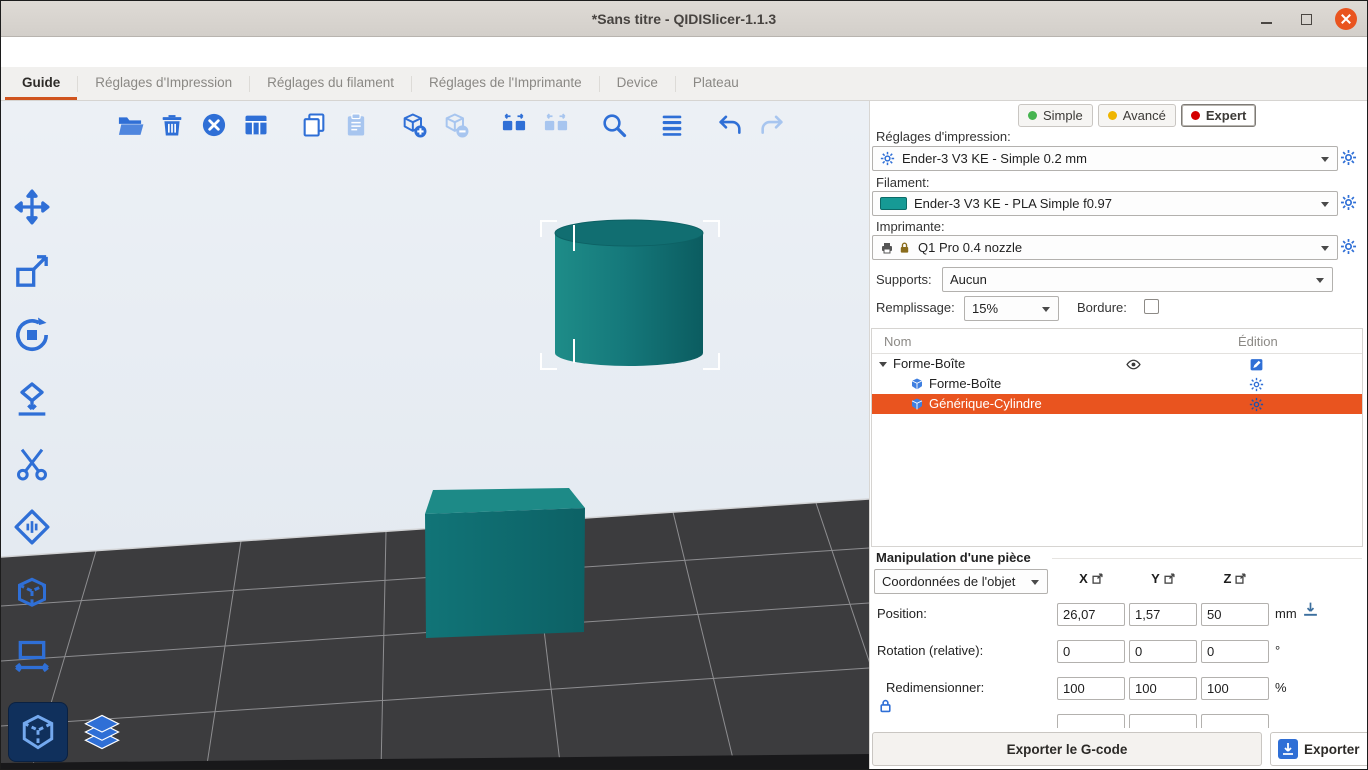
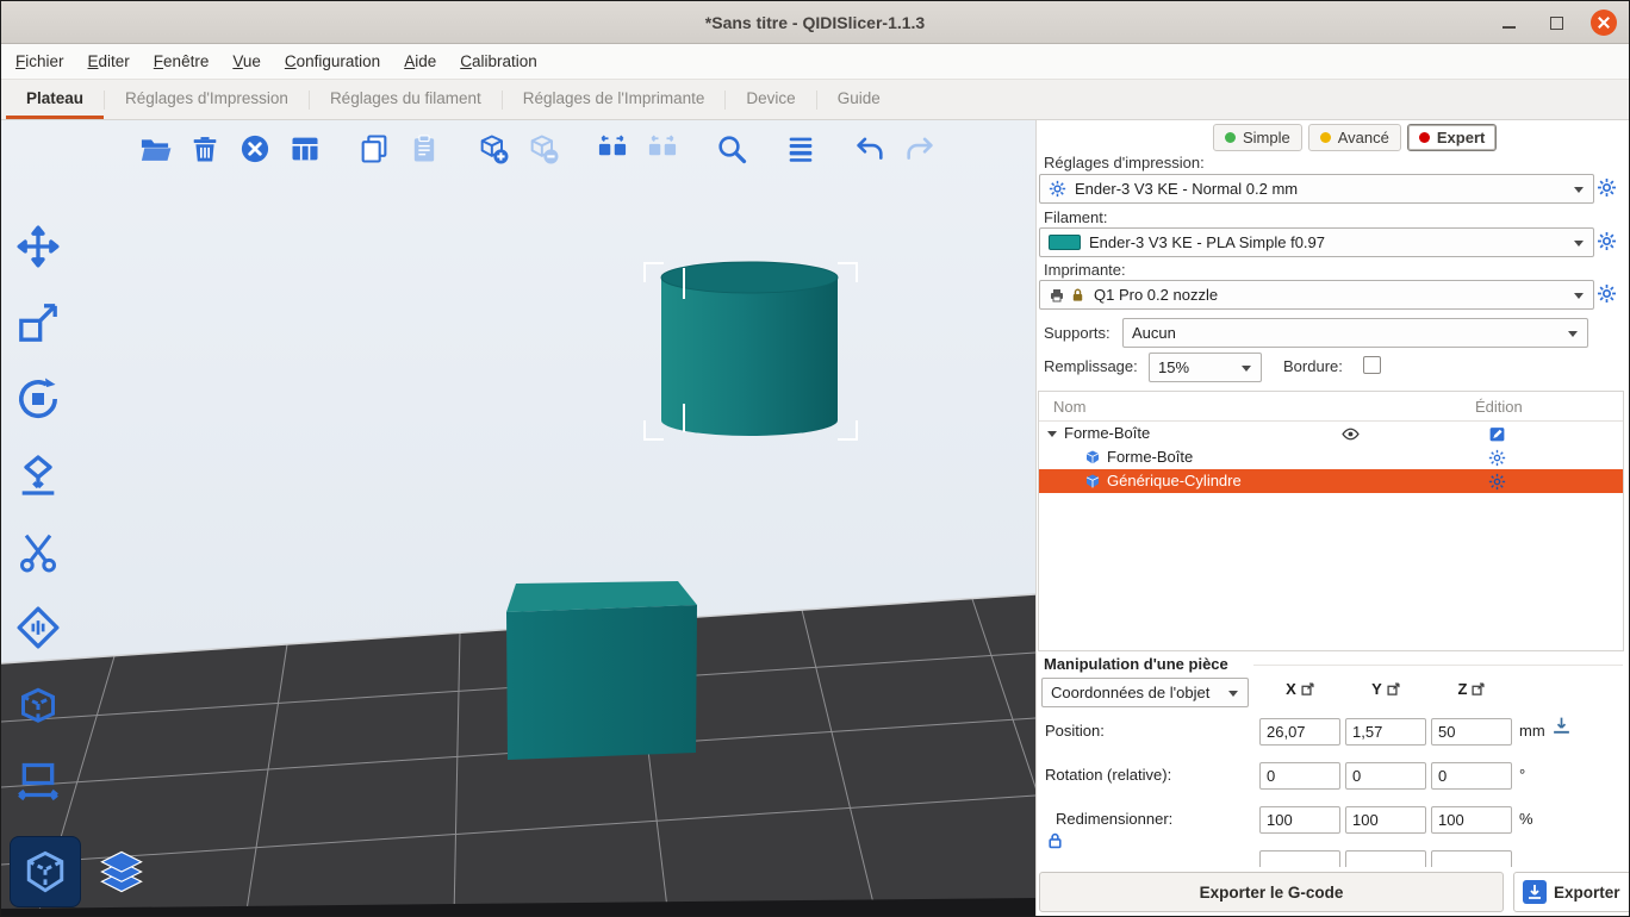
  *Sans titre - QIDISlicer-1.1.3
+ Fichier
+ Editer
+ Fenêtre
+ Vue
+ Configuration
+ Aide
+ Calibration
- Guide
+ Plateau
  Réglages d'Impression
  Réglages du filament
  Réglages de l'Imprimante
  Device
- Plateau
+ Guide
  Simple
  Avancé
  Expert
  Réglages d'impression:
- Ender-3 V3 KE - Simple 0.2 mm
+ Ender-3 V3 KE - Normal 0.2 mm
  Filament:
  Ender-3 V3 KE - PLA Simple f0.97
  Imprimante:
- Q1 Pro 0.4 nozzle
+ Q1 Pro 0.2 nozzle
  Supports:
  Aucun
  Remplissage:
  15%
  Bordure:
  Nom
  Édition
  Forme-Boîte
  Forme-Boîte
  Générique-Cylindre
  Manipulation d'une pièce
  Coordonnées de l'objet
  X
  Y
  Z
  Position:
  26,07
  1,57
  50
  mm
  Rotation (relative):
  0
  0
  0
  °
  Redimensionner:
  100
  100
  100
  %
  Exporter le G-code
  Exporter
